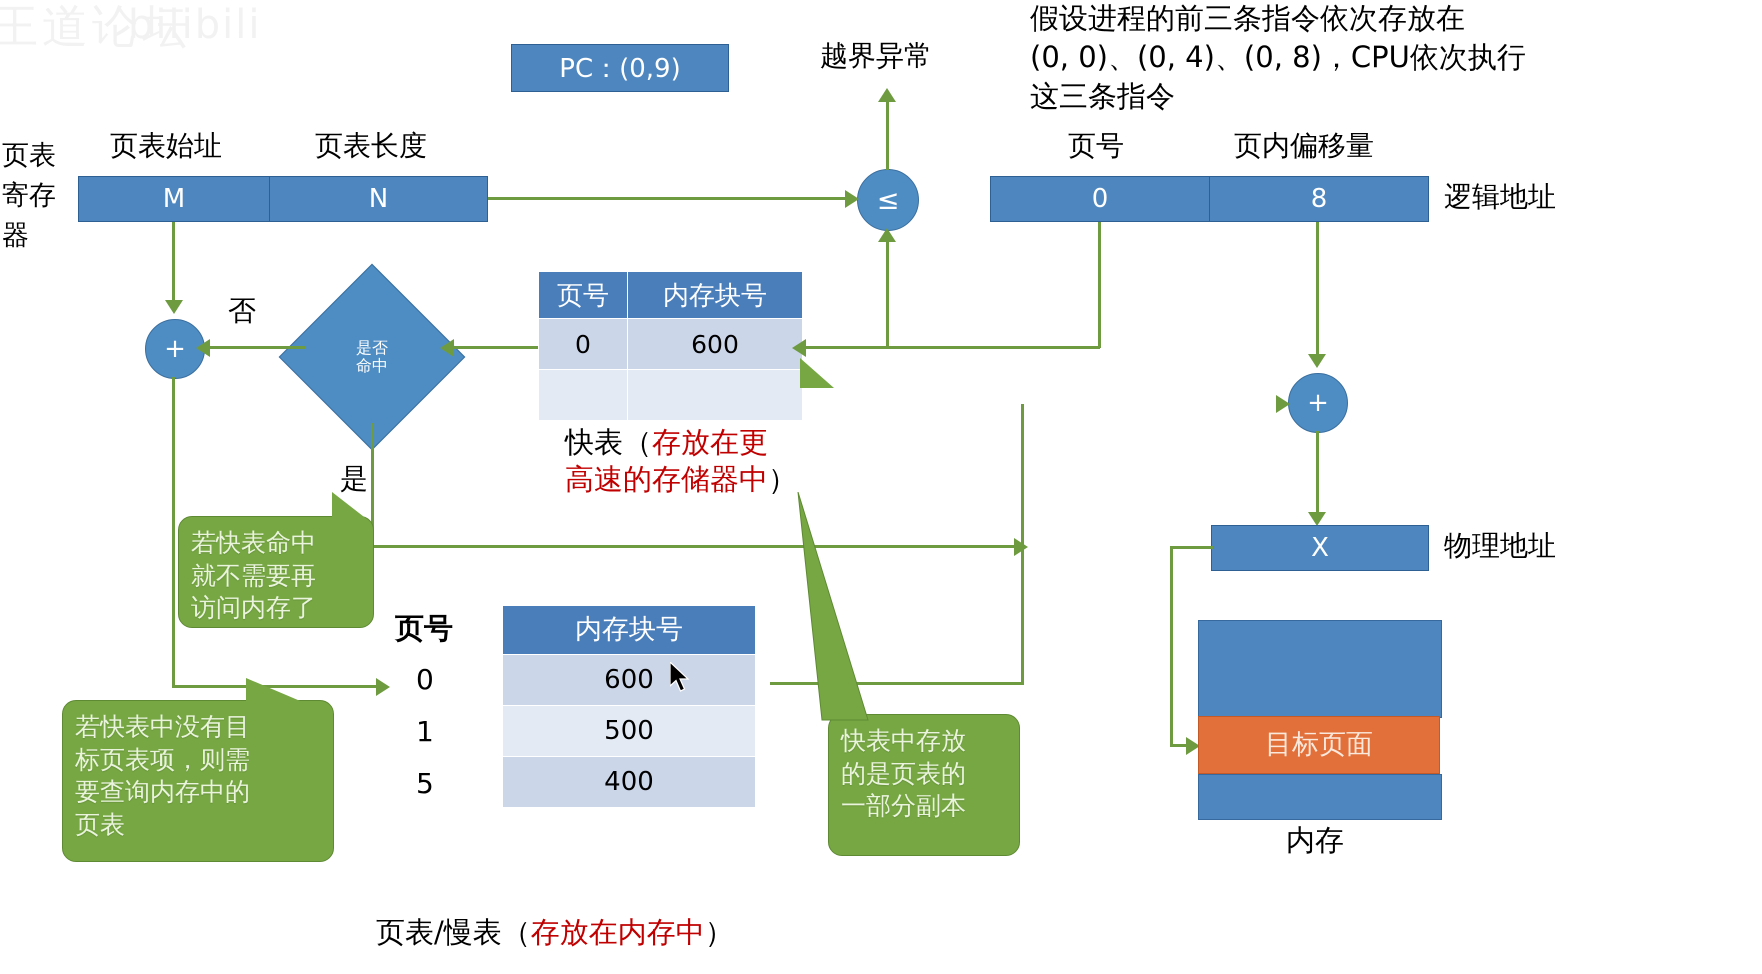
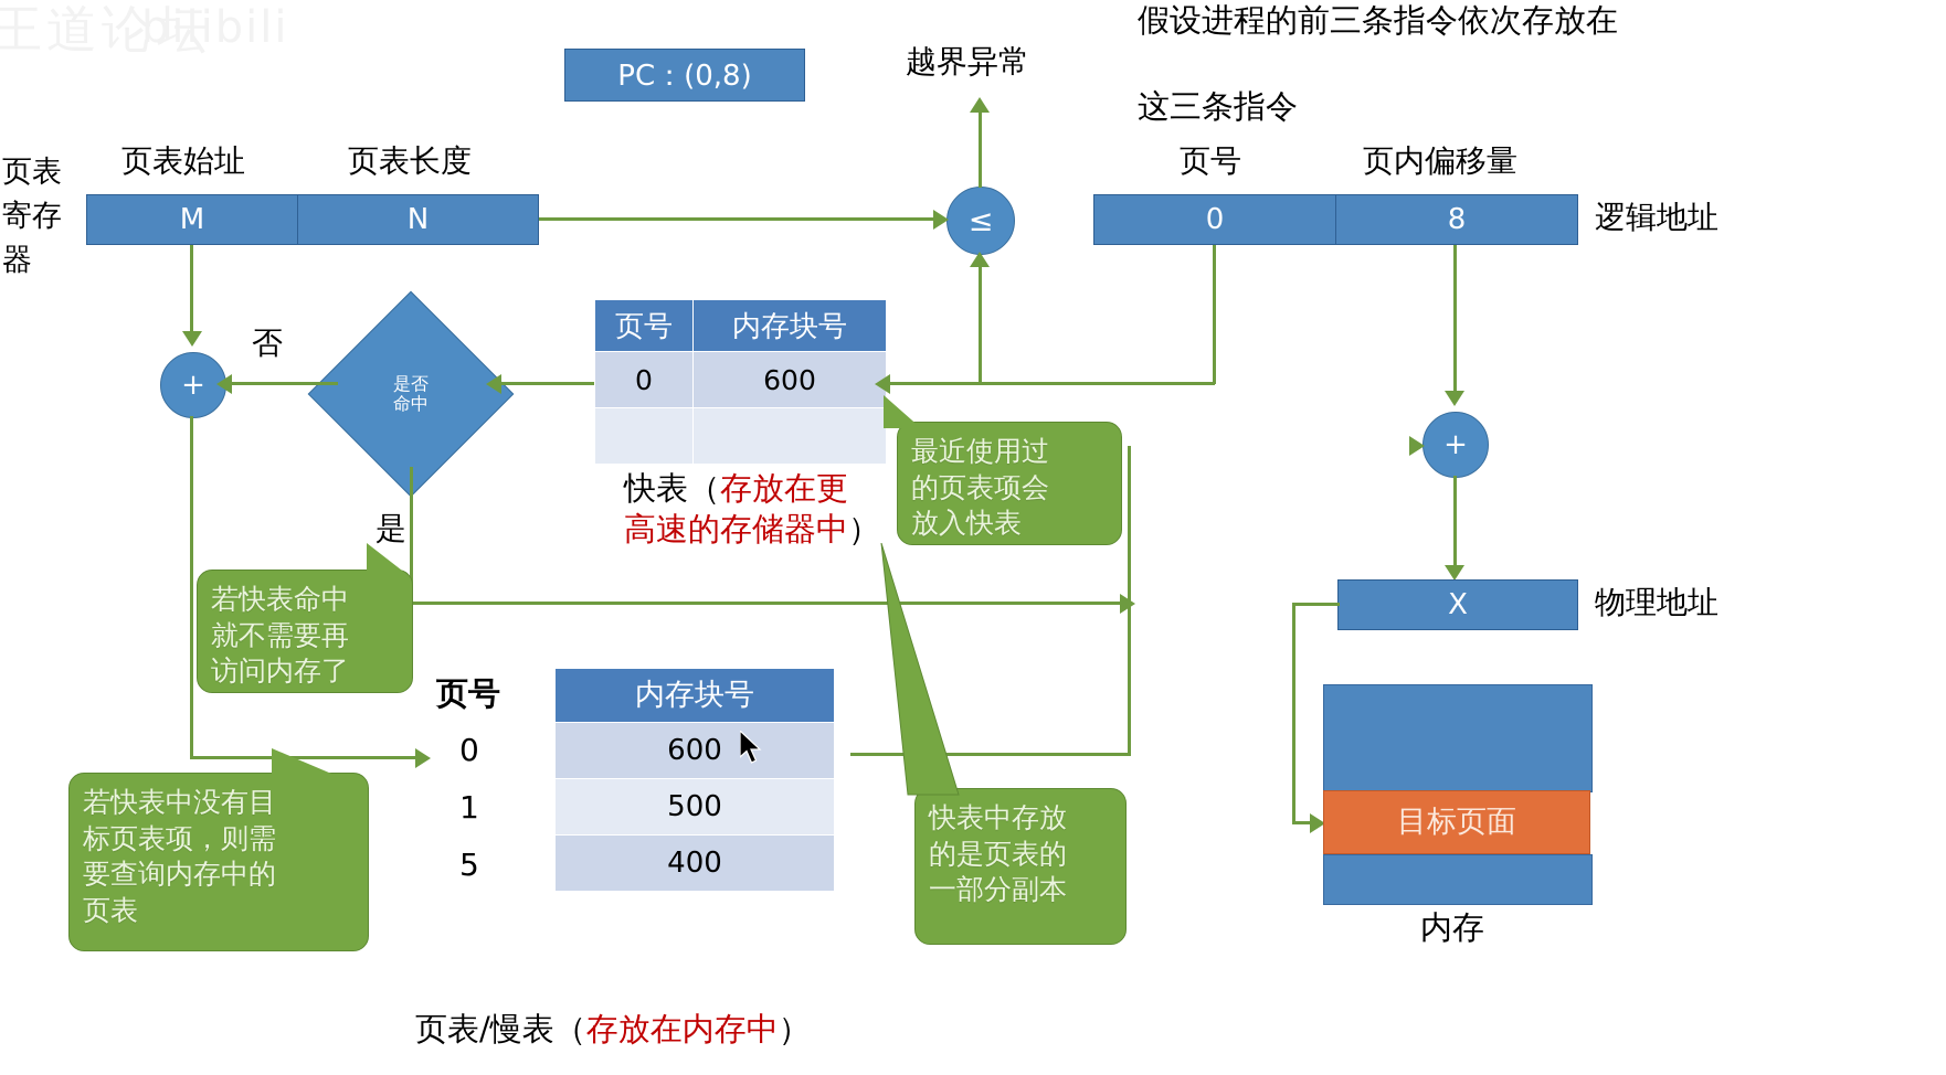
  假设进程的前三条指令依次存放在
- (0, 0)、(0, 4)、(0, 8)，CPU依次执行
  这三条指令
- PC：(0,9)
+ PC：(0,8)
  页表
  寄存
  器
  页表始址
  页表长度
  M
  N
  页号
  页内偏移量
  0
  8
  逻辑地址
  ≤
  越界异常
  +
  是否
  命中
  否
  是
  页号	内存块号
  0	600
  快表（存放在更
  高速的存储器中）
+ 最近使用过
+ 的页表项会
+ 放入快表
  若快表命中
  就不需要再
  访问内存了
  若快表中没有目
  标页表项，则需
  要查询内存中的
  页表
  快表中存放
  的是页表的
  一部分副本
  页号
  0
  1
  5
  内存块号
  600
  500
  400
  页表/慢表（存放在内存中）
  +
  X
  物理地址
  目标页面
  内存
